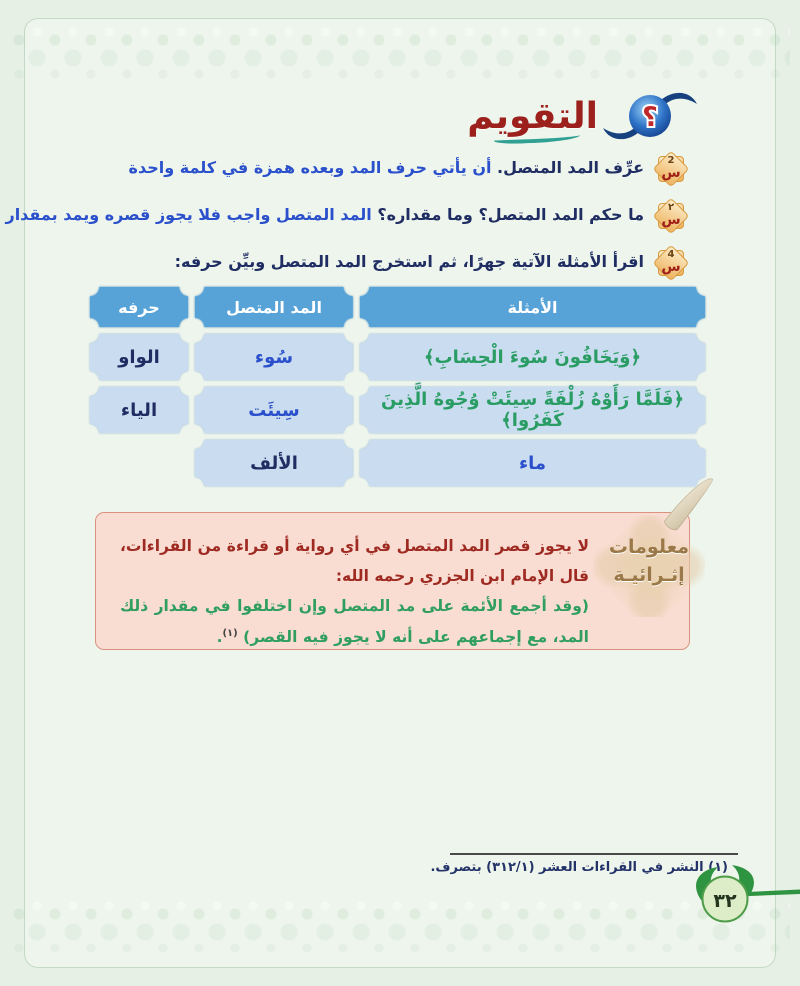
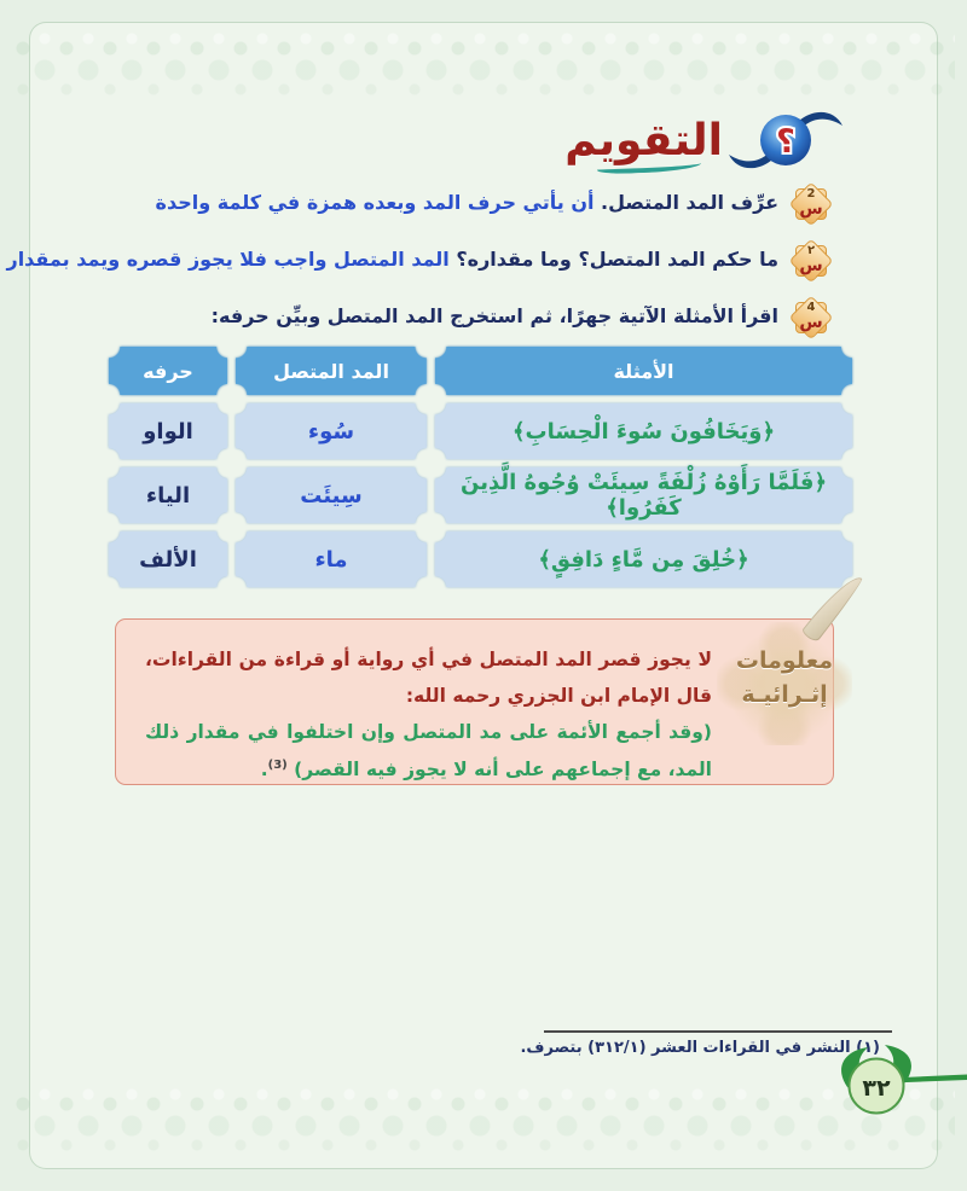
  ؟
  التقويم
  2
  س
  عرِّف المد المتصل. أن يأتي حرف المد وبعده همزة في كلمة واحدة
  ٢
  س
  ما حكم المد المتصل؟ وما مقداره؟ المد المتصل واجب فلا يجوز قصره ويمد بمقدار
  4
  س
  اقرأ الأمثلة الآتية جهرًا، ثم استخرج المد المتصل وبيِّن حرفه:
  الأمثلة
  المد المتصل
  حرفه
  ﴿وَيَخَافُونَ سُوءَ الْحِسَابِ﴾
  سُوء
  الواو
  ﴿فَلَمَّا رَأَوْهُ زُلْفَةً سِيئَتْ وُجُوهُ الَّذِينَ كَفَرُوا﴾
  سِيئَت
  الياء
+ ﴿خُلِقَ مِن مَّاءٍ دَافِقٍ﴾
  ماء
  الألف
  لا يجوز قصر المد المتصل في أي رواية أو قراءة من القراءات، قال الإمام ابن الجزري رحمه الله:
- (وقد أجمع الأئمة على مد المتصل وإن اختلفوا في مقدار ذلك المد، مع إجماعهم على أنه لا يجوز فيه القصر) (١).
+ (وقد أجمع الأئمة على مد المتصل وإن اختلفوا في مقدار ذلك المد، مع إجماعهم على أنه لا يجوز فيه القصر) (3).
  معلومات
  إثـرائيـة
  (١) النشر في القراءات العشر (٣١٢/١) بتصرف.
  ٣٢
